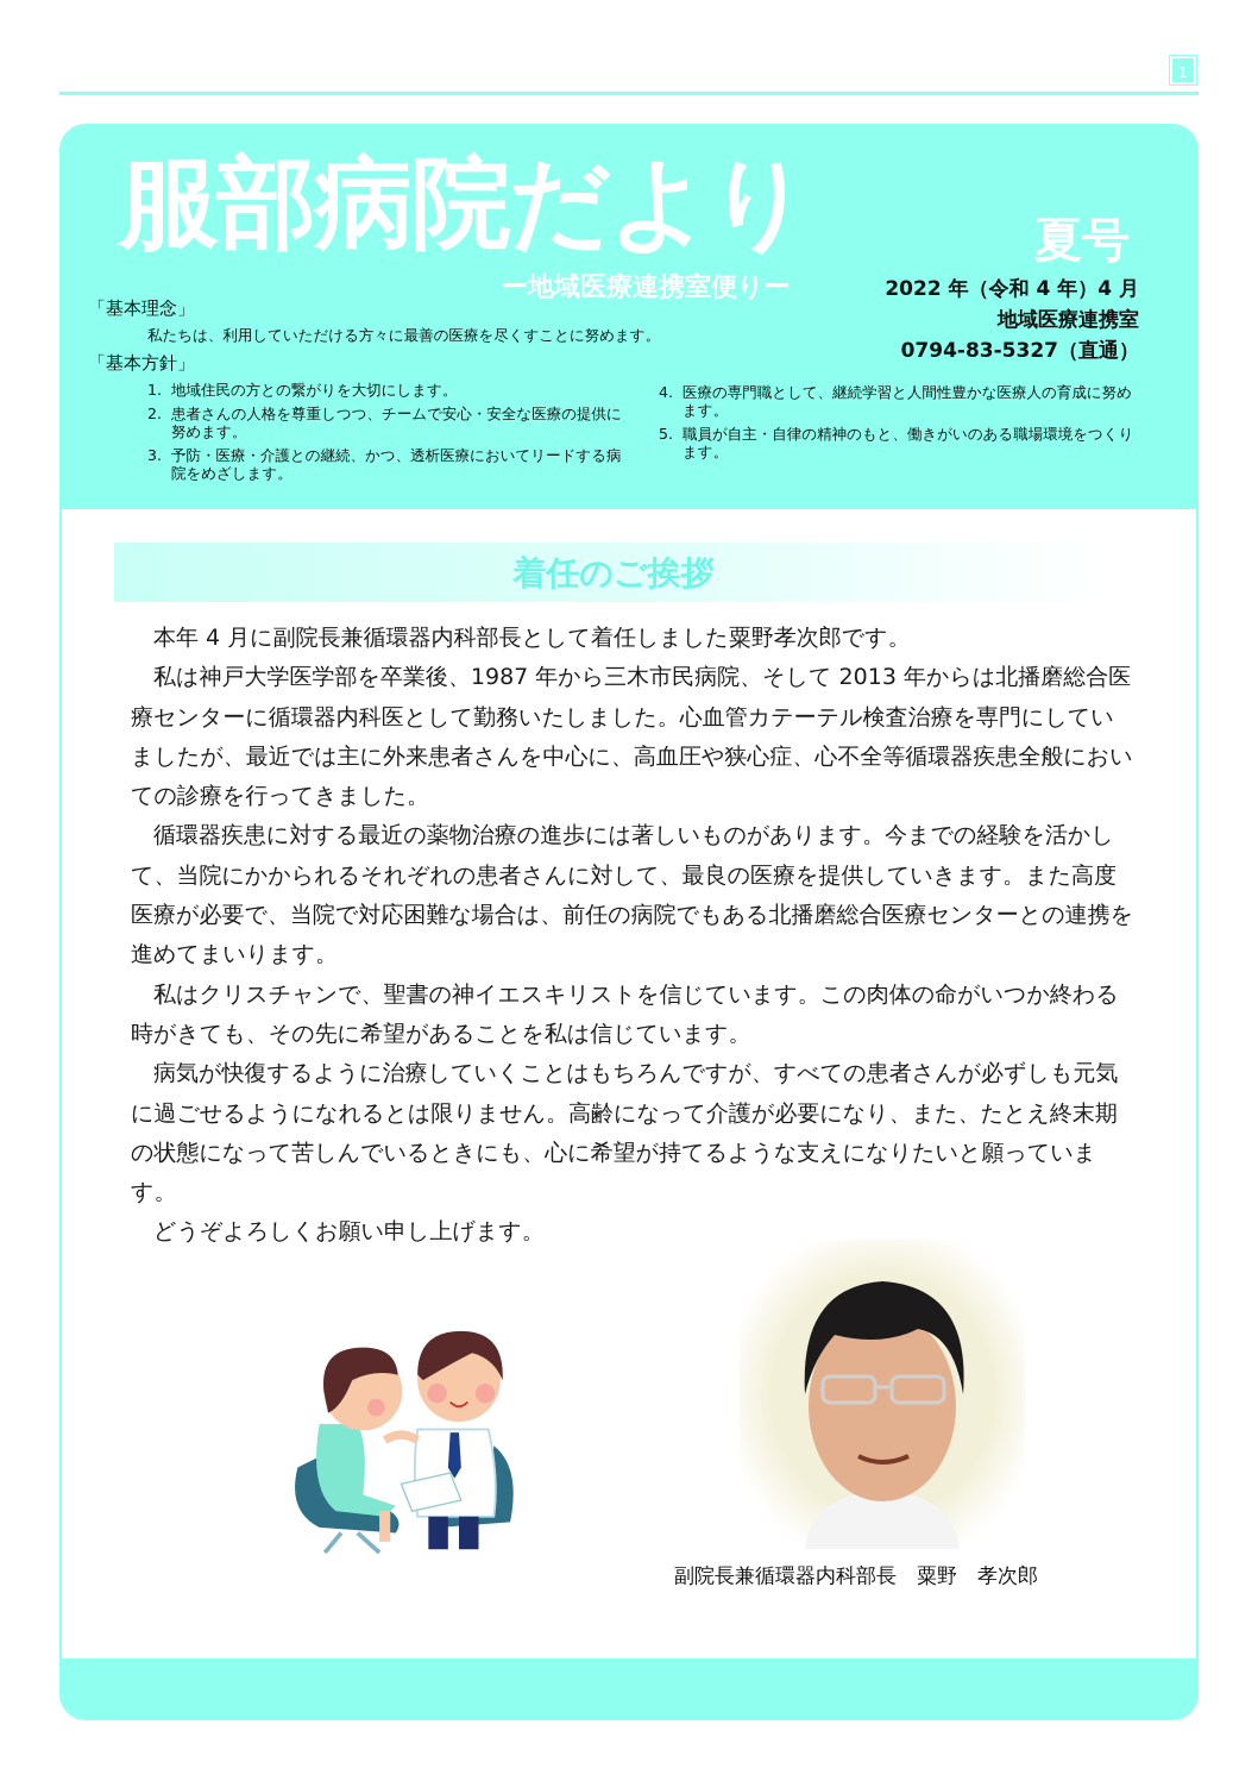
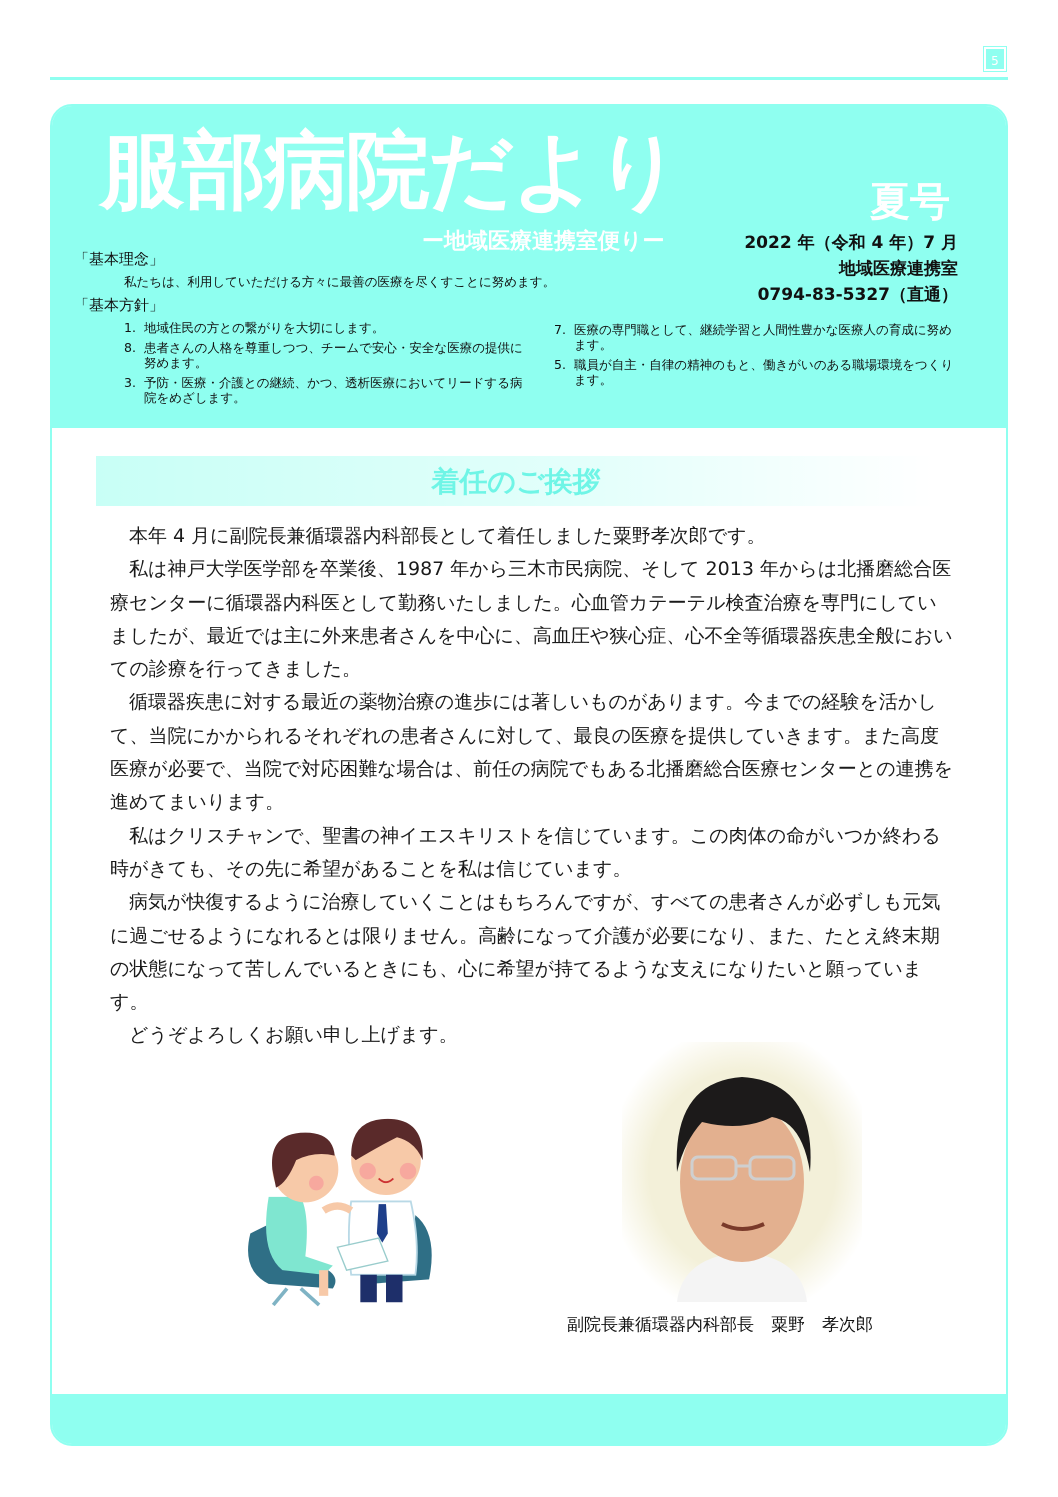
- 1
+ 5
  服部病院だより
  ー地域医療連携室便りー
  夏号
- 2022 年（令和 4 年）4 月
+ 2022 年（令和 4 年）7 月
  地域医療連携室
  0794-83-5327（直通）
  「基本理念」
  私たちは、利用していただける方々に最善の医療を尽くすことに努めます。
  「基本方針」
  1.
  地域住民の方との繋がりを大切にします。
- 2.
+ 8.
  患者さんの人格を尊重しつつ、チームで安心・安全な医療の提供に努めます。
  3.
  予防・医療・介護との継続、かつ、透析医療においてリードする病院をめざします。
- 4.
+ 7.
  医療の専門職として、継続学習と人間性豊かな医療人の育成に努めます。
  5.
  職員が自主・自律の精神のもと、働きがいのある職場環境をつくります。
  着任のご挨拶
  本年 4 月に副院長兼循環器内科部長として着任しました粟野孝次郎です。
  私は神戸大学医学部を卒業後、1987 年から三木市民病院、そして 2013 年からは北播磨総合医療センターに循環器内科医として勤務いたしました。心血管カテーテル検査治療を専門にしていましたが、最近では主に外来患者さんを中心に、高血圧や狭心症、心不全等循環器疾患全般においての診療を行ってきました。
  循環器疾患に対する最近の薬物治療の進歩には著しいものがあります。今までの経験を活かして、当院にかかられるそれぞれの患者さんに対して、最良の医療を提供していきます。また高度医療が必要で、当院で対応困難な場合は、前任の病院でもある北播磨総合医療センターとの連携を進めてまいります。
  私はクリスチャンで、聖書の神イエスキリストを信じています。この肉体の命がいつか終わる時がきても、その先に希望があることを私は信じています。
  病気が快復するように治療していくことはもちろんですが、すべての患者さんが必ずしも元気に過ごせるようになれるとは限りません。高齢になって介護が必要になり、また、たとえ終末期の状態になって苦しんでいるときにも、心に希望が持てるような支えになりたいと願っています。
  どうぞよろしくお願い申し上げます。
  副院長兼循環器内科部長 粟野 孝次郎
